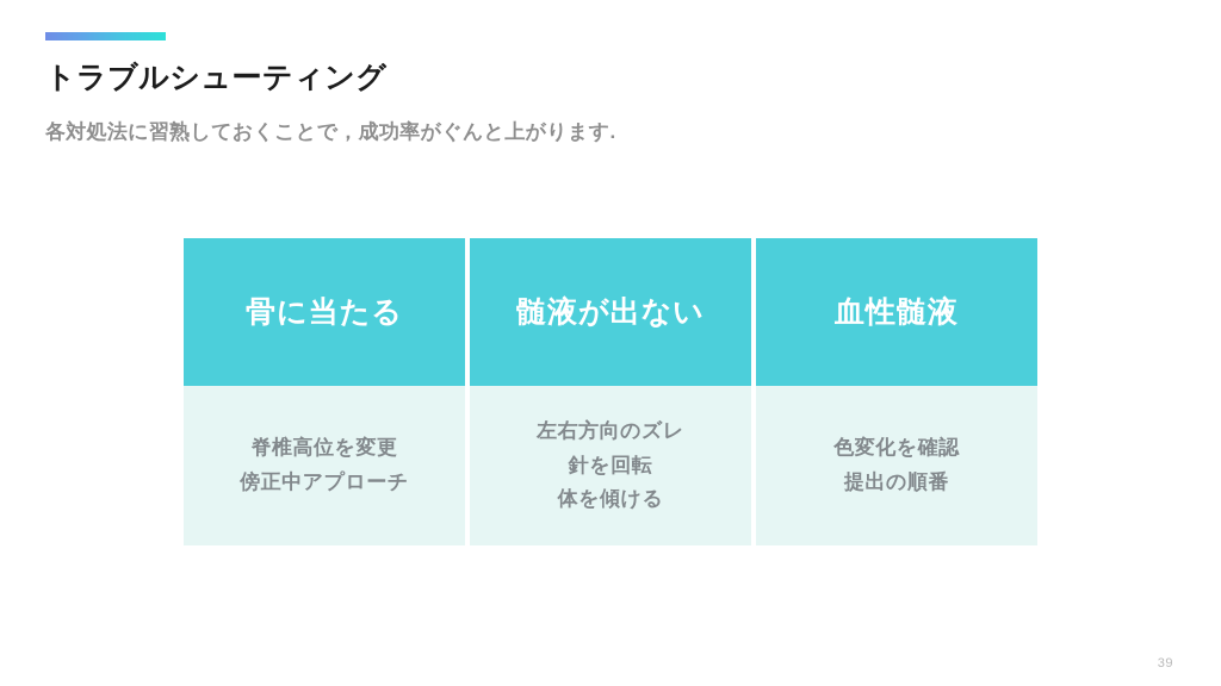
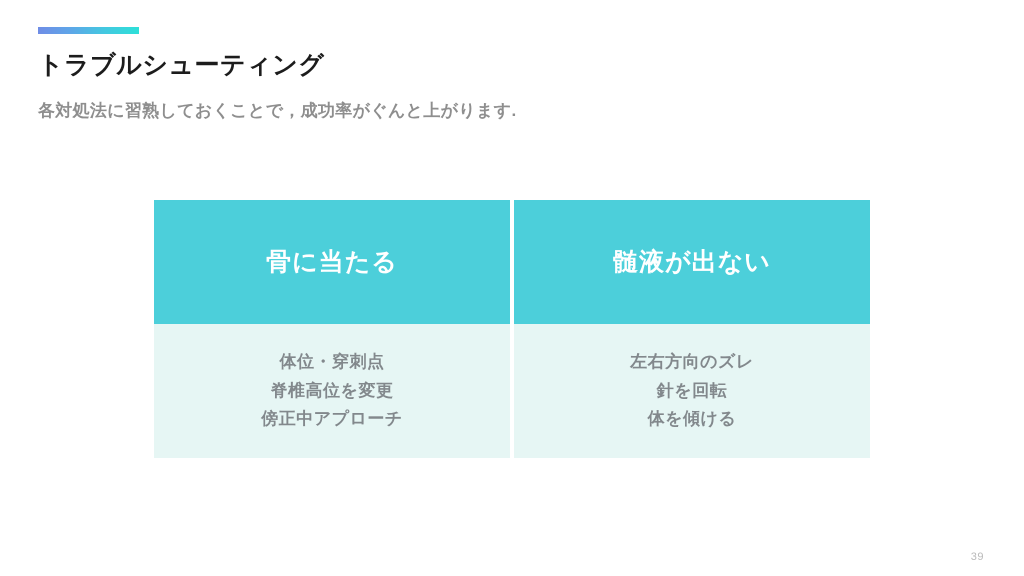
  トラブルシューティング
  各対処法に習熟しておくことで，成功率がぐんと上がります.
  骨に当たる
+ 体位・穿刺点
  脊椎高位を変更
  傍正中アプローチ
  髄液が出ない
  左右方向のズレ
  針を回転
  体を傾ける
- 血性髄液
- 色変化を確認
- 提出の順番
  39
